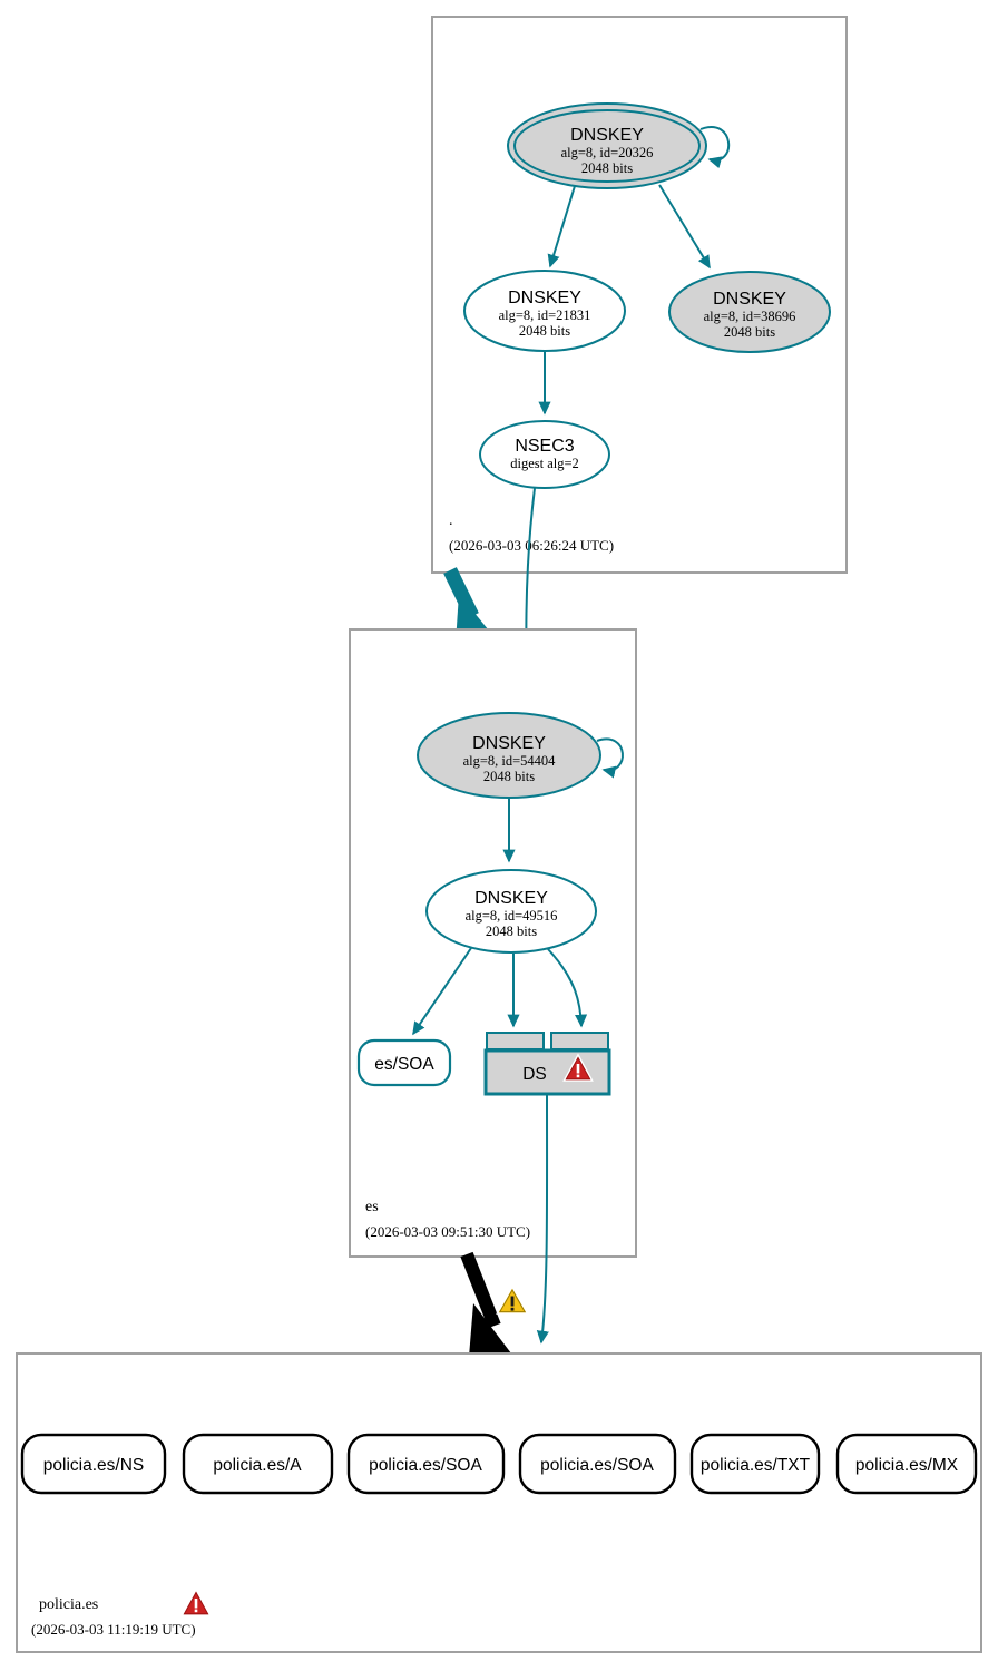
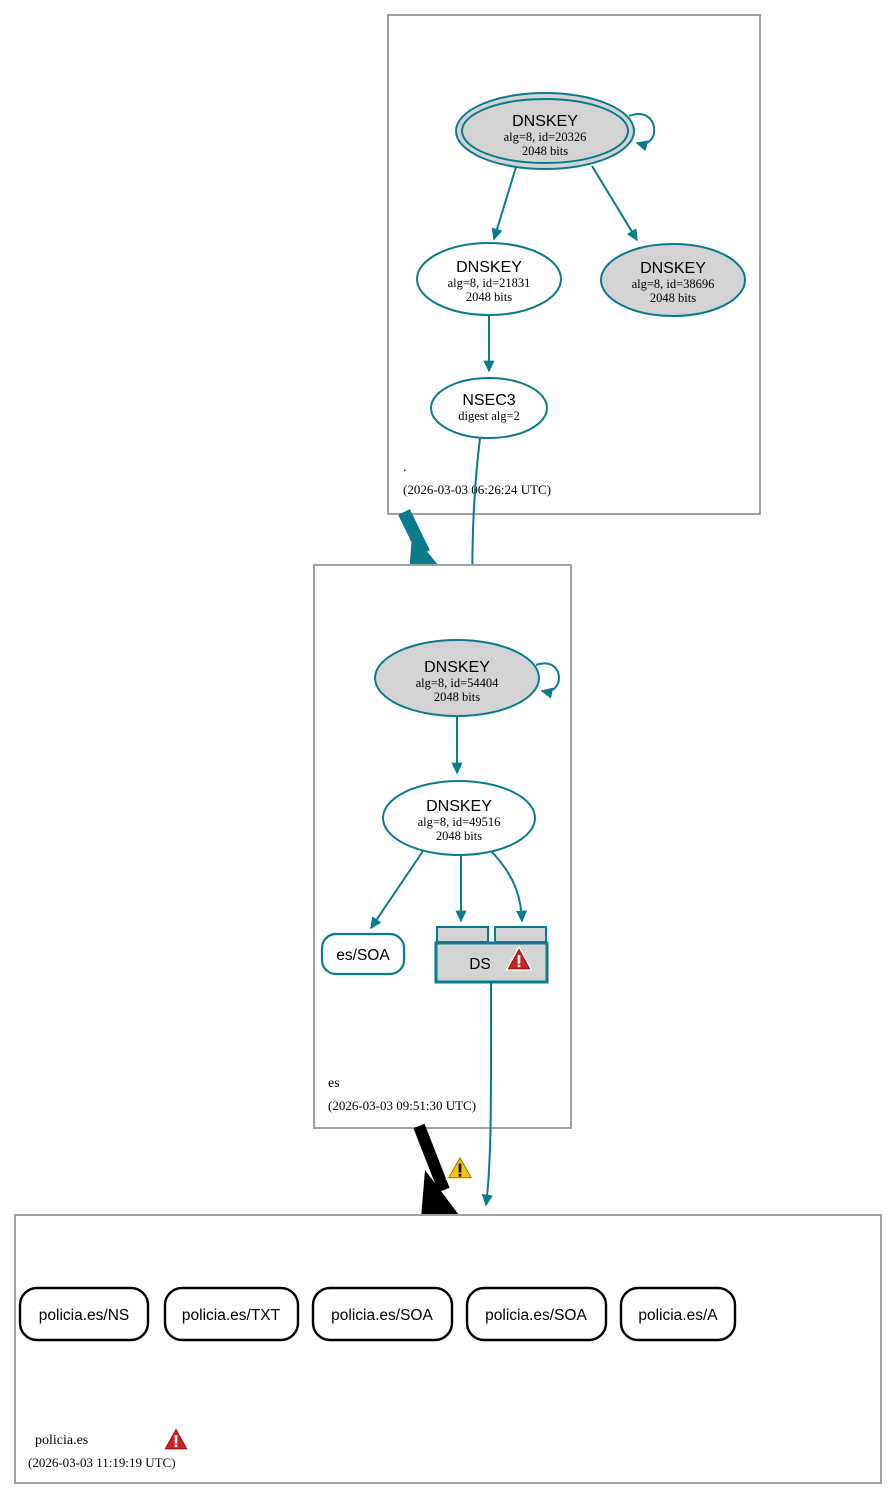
  DNSKEY
  alg=8, id=20326
  2048 bits
  DNSKEY
  alg=8, id=21831
  2048 bits
  DNSKEY
  alg=8, id=38696
  2048 bits
  NSEC3
  digest alg=2
  .
  (2026-03-036:26:24 UTC)
  DNSKEY
  alg=8, id=54404
  2048 bits
  DNSKEY
  alg=8, id=49516
  2048 bits
  es/SOA
  DS
  es
  (2026-03-03 09:51:30 UTC)
  policia.es/NS
- policia.es/A
+ policia.es/TXT
  policia.es/SOA
  policia.es/SOA
- policia.es/TXT
+ policia.es/A
- policia.es/MX
  policia.es
  (2026-03-03 11:19:19 UTC)
